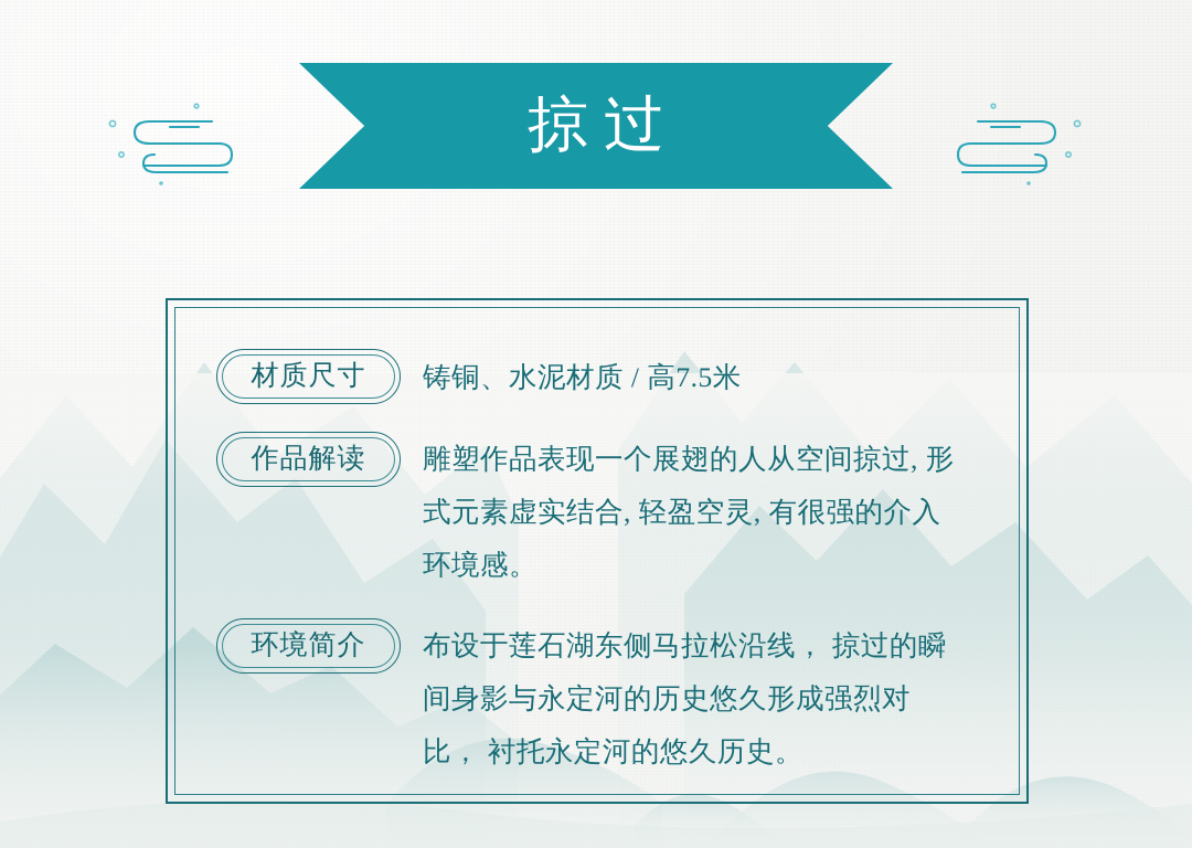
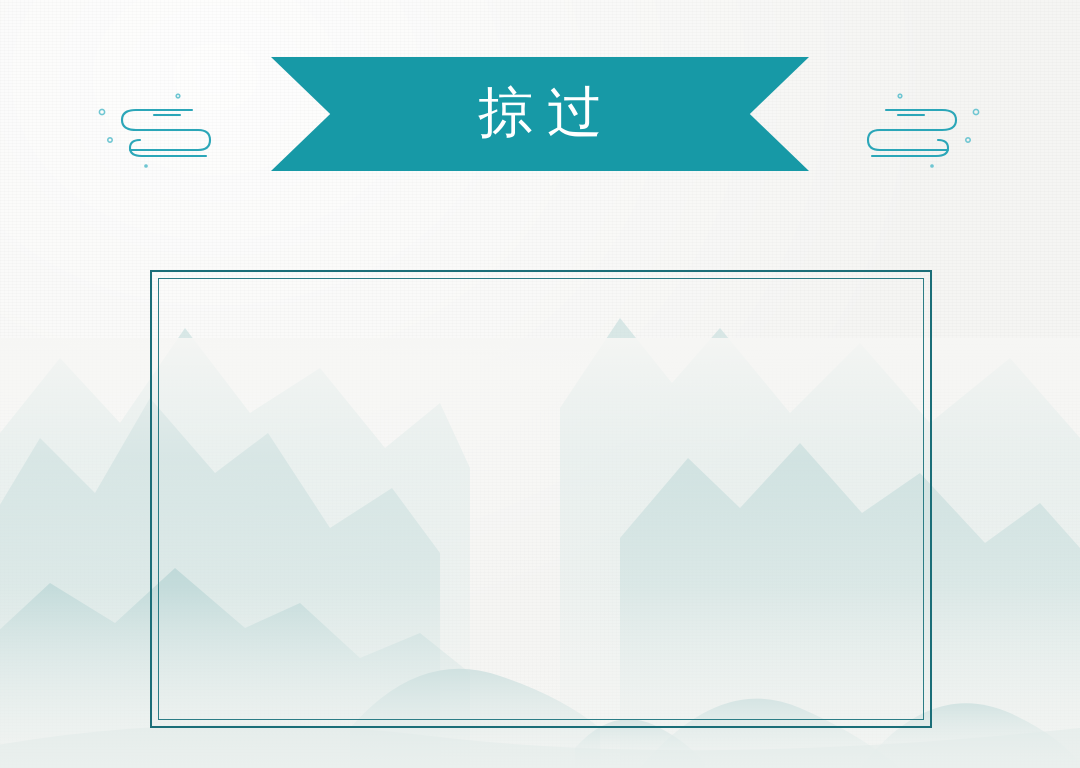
  掠过
- 材质尺寸
- 铸铜、水泥材质 / 高7.5米
- 作品解读
- 雕塑作品表现一个展翅的人从空间掠过, 形式元素虚实结合, 轻盈空灵, 有很强的介入环境感。
- 环境简介
- 布设于莲石湖东侧马拉松沿线， 掠过的瞬间身影与永定河的历史悠久形成强烈对比， 衬托永定河的悠久历史。
